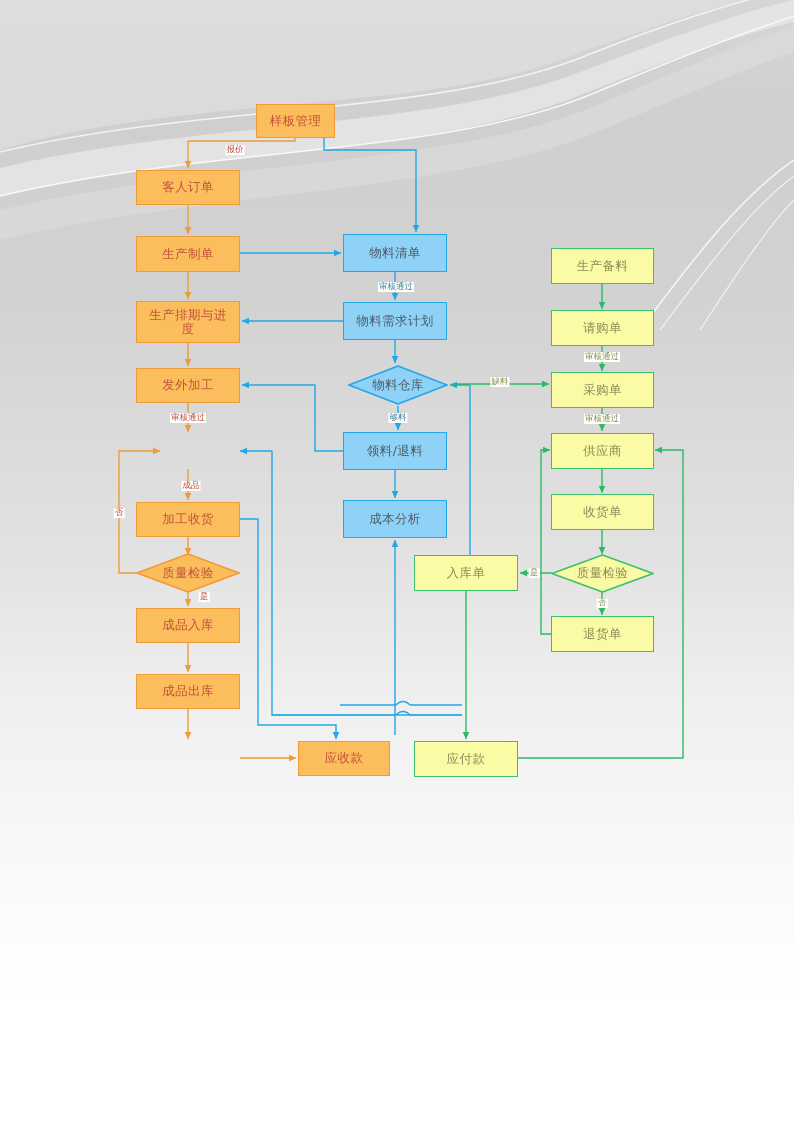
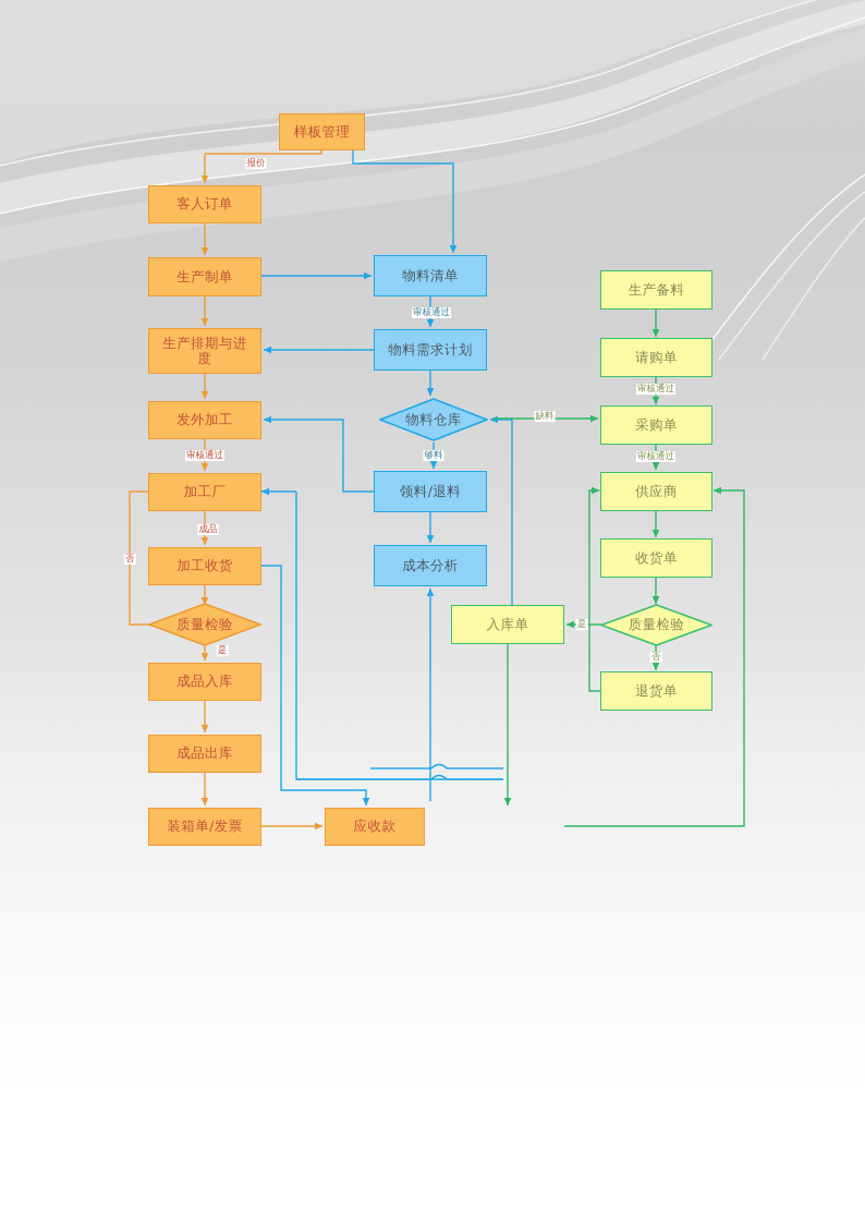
  样板管理
  客人订单
  生产制单
  生产排期与进度
  发外加工
+ 加工厂
  加工收货
  质量检验
  成品入库
  成品出库
+ 装箱单/发票
  应收款
  物料清单
  物料需求计划
  物料仓库
  领料/退料
  成本分析
  生产备料
  请购单
  采购单
  供应商
  收货单
  质量检验
  退货单
  入库单
- 应付款
  报价
  审核通过
  够料
  缺料
  审核通过
  成品
  否
  是
  审核通过
  审核通过
  是
  否
